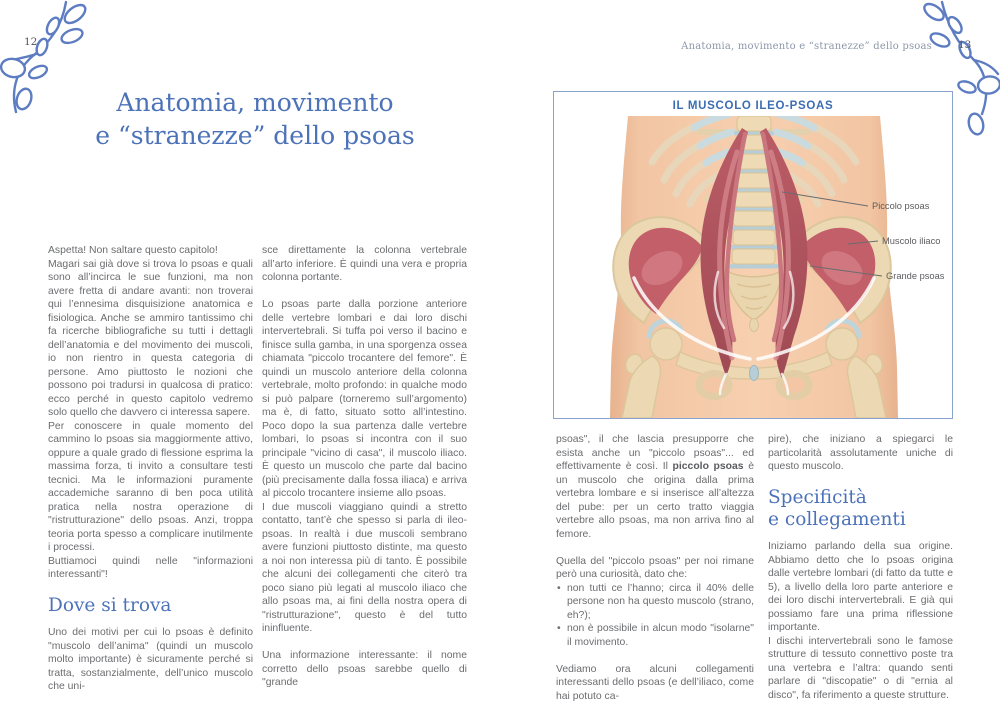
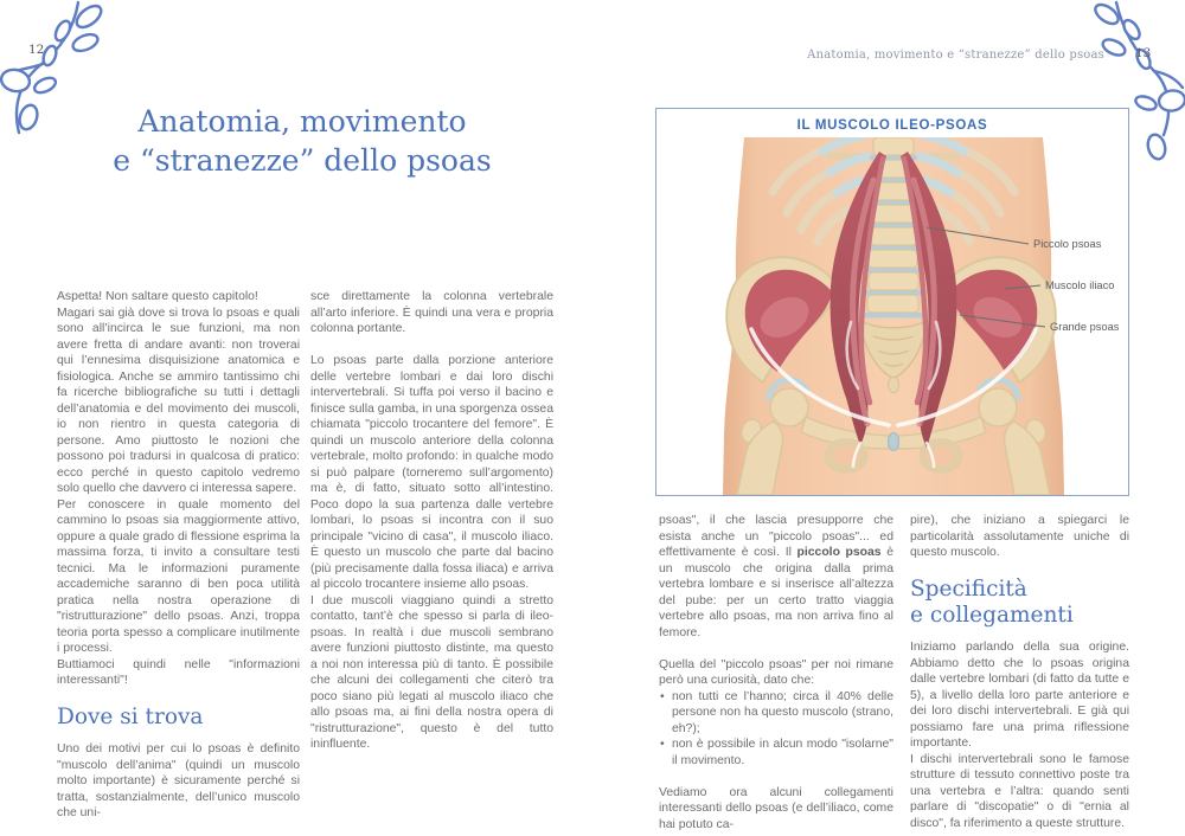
  12
  Anatomia, movimento
  e “stranezze” dello psoas
  Aspetta! Non saltare questo capitolo!
  Magari sai già dove si trova lo psoas e quali sono all’incirca le sue funzioni, ma non avere fretta di andare avanti: non troverai qui l’ennesima disquisizione anatomica e fisiologica. Anche se ammiro tantissimo chi fa ricerche bibliografiche su tutti i dettagli dell’anatomia e del movimento dei muscoli, io non rientro in questa categoria di persone. Amo piuttosto le nozioni che possono poi tradursi in qualcosa di pratico: ecco perché in questo capitolo vedremo solo quello che davvero ci interessa sapere.
  Per conoscere in quale momento del cammino lo psoas sia maggiormente attivo, oppure a quale grado di flessione esprima la massima forza, ti invito a consultare testi tecnici. Ma le informazioni puramente accademiche saranno di ben poca utilità pratica nella nostra operazione di "ristrutturazione" dello psoas. Anzi, troppa teoria porta spesso a complicare inutilmente i processi.
  Buttiamoci quindi nelle "informazioni interessanti"!
  Dove si trova
  Uno dei motivi per cui lo psoas è definito "muscolo dell’anima" (quindi un muscolo molto importante) è sicuramente perché si tratta, sostanzialmente, dell’unico muscolo che uni-
  sce direttamente la colonna vertebrale all’arto inferiore. È quindi una vera e propria colonna portante.
  Lo psoas parte dalla porzione anteriore delle vertebre lombari e dai loro dischi intervertebrali. Si tuffa poi verso il bacino e finisce sulla gamba, in una sporgenza ossea chiamata "piccolo trocantere del femore". È quindi un muscolo anteriore della colonna vertebrale, molto profondo: in qualche modo si può palpare (torneremo sull’argomento) ma è, di fatto, situato sotto all’intestino. Poco dopo la sua partenza dalle vertebre lombari, lo psoas si incontra con il suo principale "vicino di casa", il muscolo iliaco. È questo un muscolo che parte dal bacino (più precisamente dalla fossa iliaca) e arriva al piccolo trocantere insieme allo psoas.
  I due muscoli viaggiano quindi a stretto contatto, tant’è che spesso si parla di ileo-psoas. In realtà i due muscoli sembrano avere funzioni piuttosto distinte, ma questo a noi non interessa più di tanto. È possibile che alcuni dei collegamenti che citerò tra poco siano più legati al muscolo iliaco che allo psoas ma, ai fini della nostra opera di "ristrutturazione", questo è del tutto ininfluente.
- Una informazione interessante: il nome corretto dello psoas sarebbe quello di "grande
  Anatomia, movimento e “stranezze” dello psoas
  13
  IL MUSCOLO ILEO-PSOAS
  Piccolo psoas
  Muscolo iliaco
  Grande psoas
  psoas", il che lascia presupporre che esista anche un "piccolo psoas"... ed effettivamente è così. Il piccolo psoas è un muscolo che origina dalla prima vertebra lombare e si inserisce all’altezza del pube: per un certo tratto viaggia vertebre allo psoas, ma non arriva fino al femore.
  Quella del "piccolo psoas" per noi rimane però una curiosità, dato che:
  non tutti ce l’hanno; circa il 40% delle persone non ha questo muscolo (strano, eh?);
  non è possibile in alcun modo "isolarne" il movimento.
  Vediamo ora alcuni collegamenti interessanti dello psoas (e dell’iliaco, come hai potuto ca-
  pire), che iniziano a spiegarci le particolarità assolutamente uniche di questo muscolo.
  Specificità
  e collegamenti
  Iniziamo parlando della sua origine. Abbiamo detto che lo psoas origina dalle vertebre lombari (di fatto da tutte e 5), a livello della loro parte anteriore e dei loro dischi intervertebrali. E già qui possiamo fare una prima riflessione importante.
  I dischi intervertebrali sono le famose strutture di tessuto connettivo poste tra una vertebra e l’altra: quando senti parlare di "discopatie" o di "ernia al disco", fa riferimento a queste strutture.
